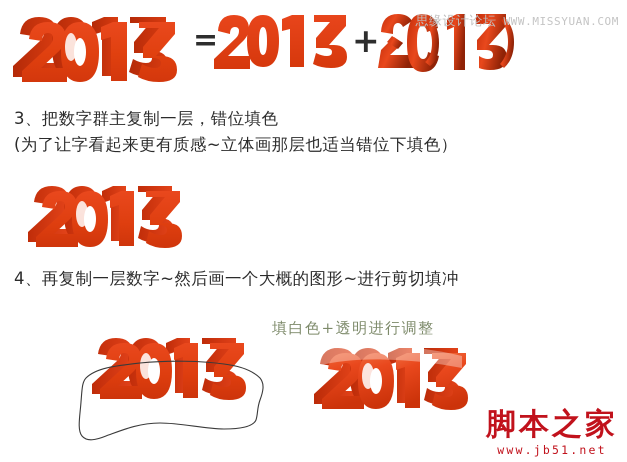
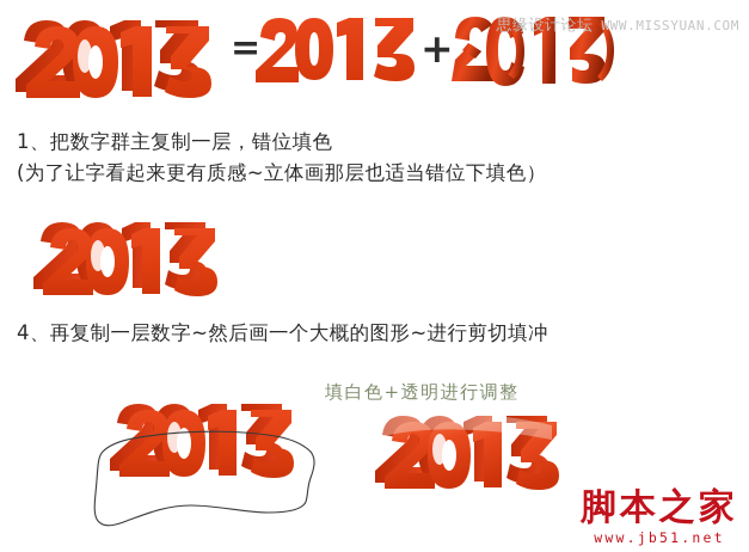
  =
  +
  思缘设计论坛
  WWW.MISSYUAN.COM
- 3、把数字群主复制一层，错位填色
+ 1、把数字群主复制一层，错位填色
  (为了让字看起来更有质感~立体画那层也适当错位下填色）
  4、再复制一层数字~然后画一个大概的图形~进行剪切填冲
  填白色+透明进行调整
  脚本之家
  www.jb51.net
